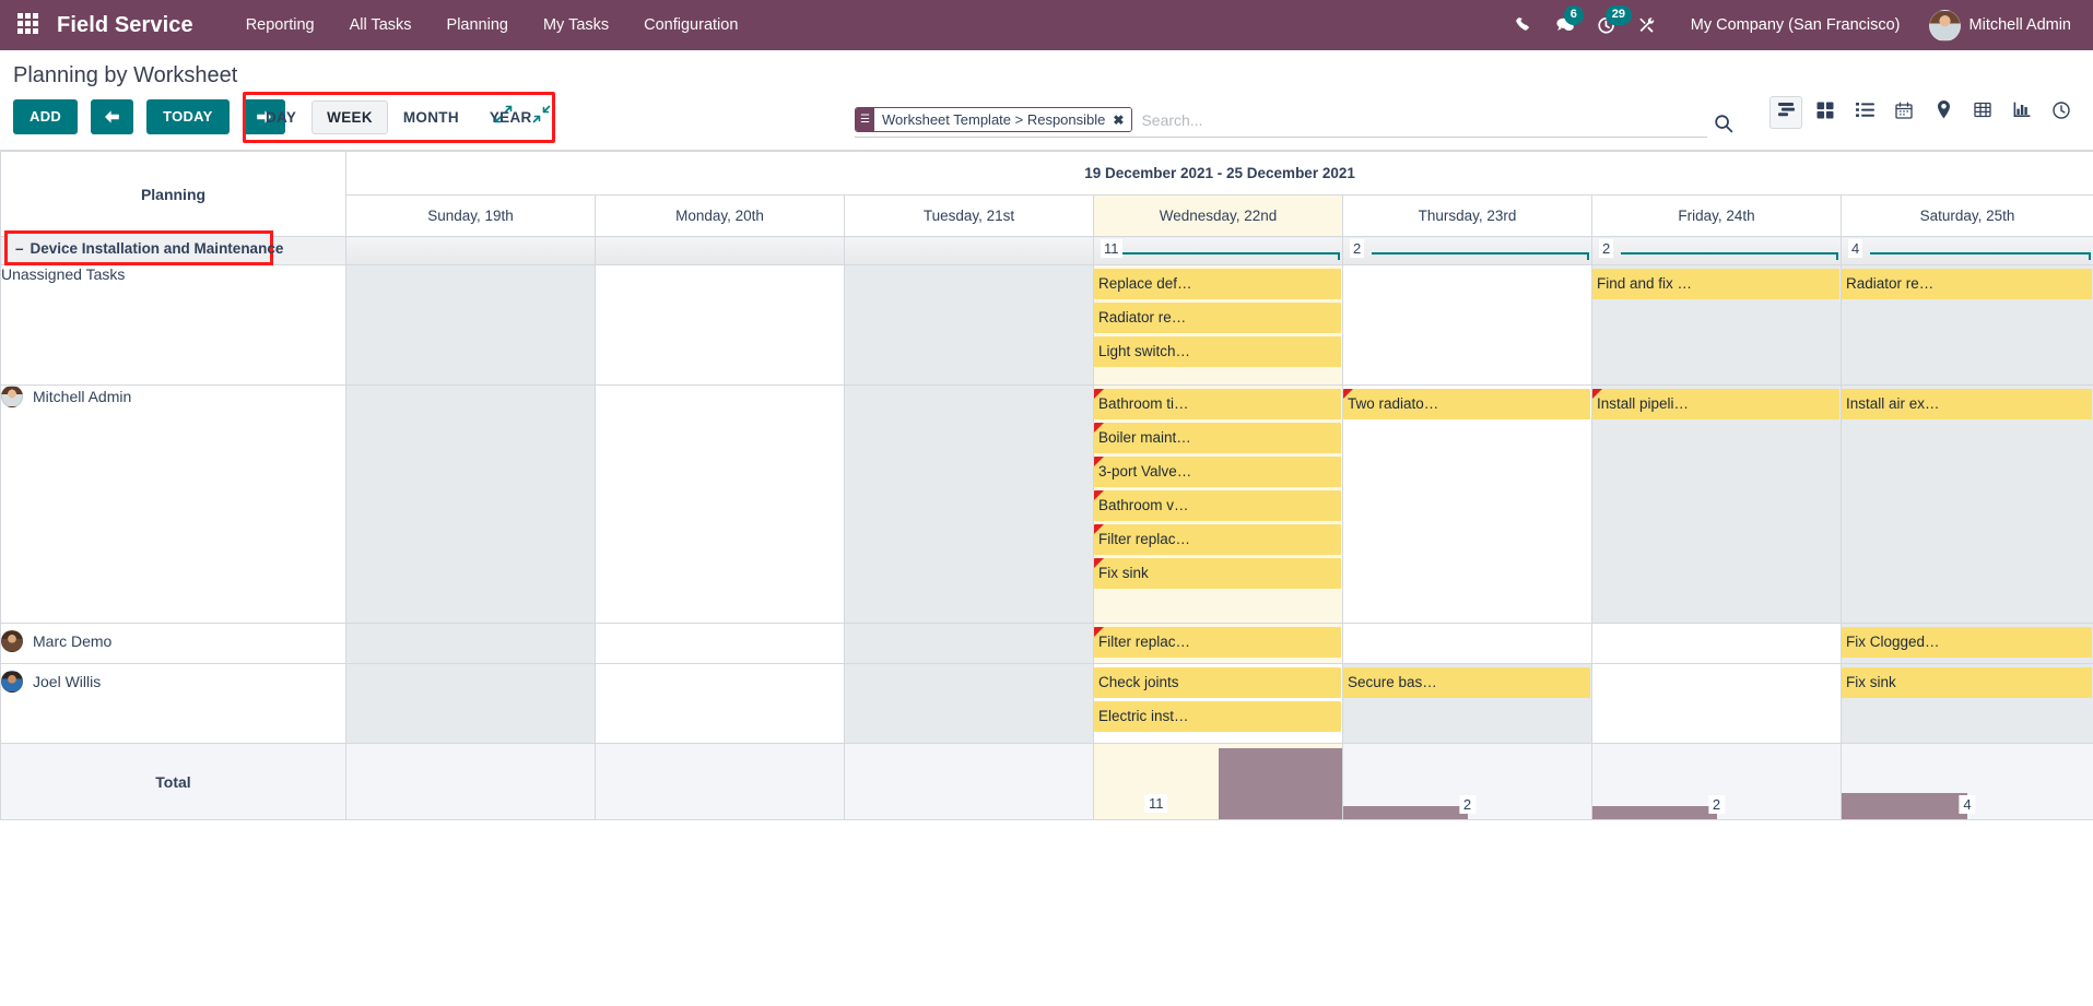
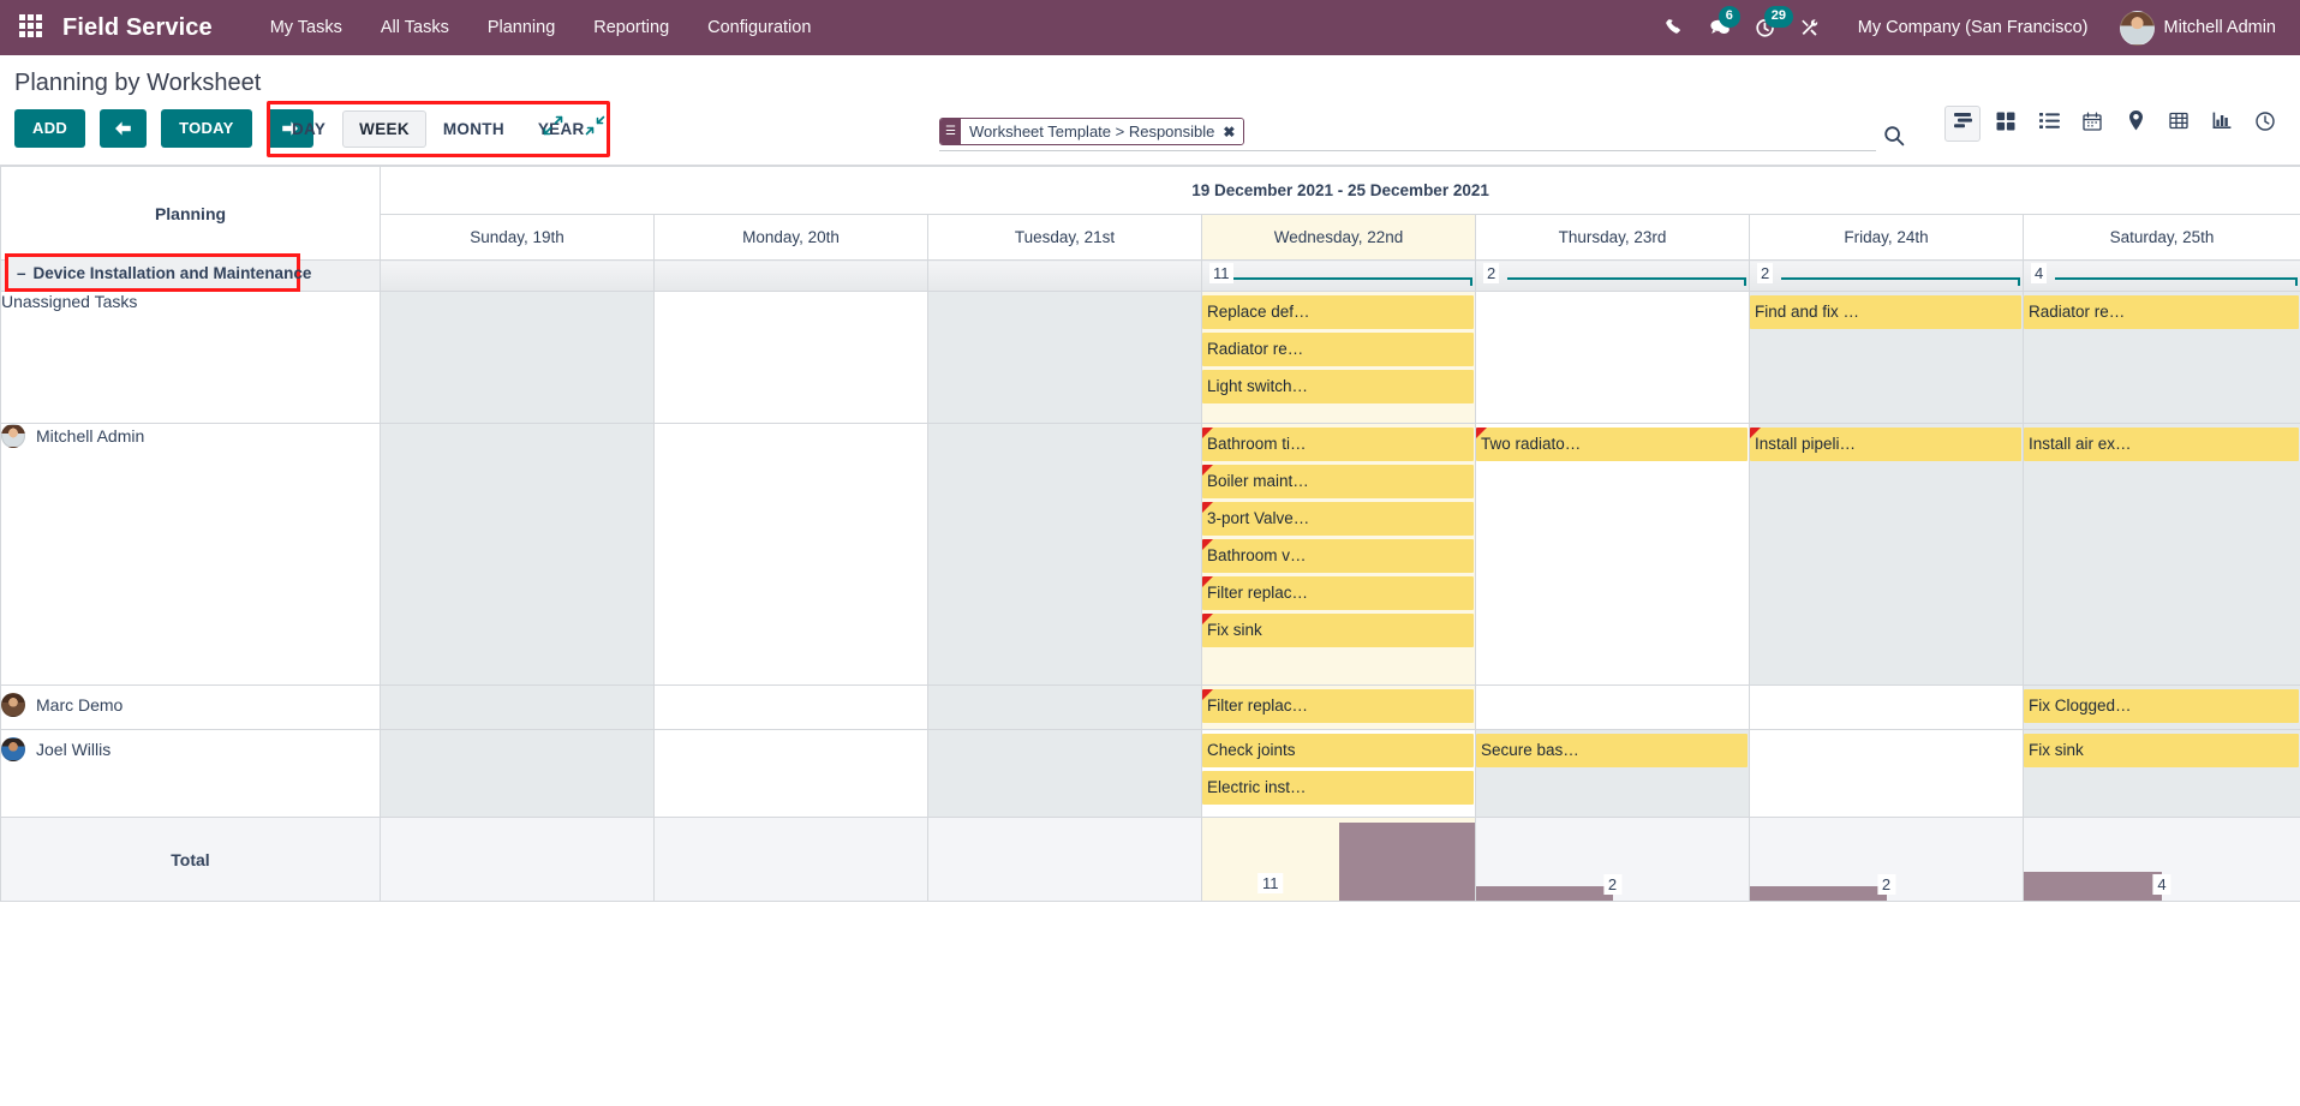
  Field Service
- Reporting
+ My Tasks
  All Tasks
  Planning
- My Tasks
+ Reporting
  Configuration
  6
  29
  My Company (San Francisco)
  Mitchell Admin
  Planning by Worksheet
  ADD
  TODAY
  DAY
  WEEK
  MONTH
  YEAR
  ☰
  Worksheet Template > Responsible
  ✖
- Search...
  Planning	19 December 2021 - 25 December 2021
  Sunday, 19th	Monday, 20th	Tuesday, 21st	Wednesday, 22nd	Thursday, 23rd	Friday, 24th	Saturday, 25th
  – Device Installation and Maintenance				11	2	2	4
  Unassigned Tasks				Replace def… Radiator re… Light switch…		Find and fix …	Radiator re…
  Mitchell Admin				Bathroom ti… Boiler maint… 3-port Valve… Bathroom v… Filter replac… Fix sink	Two radiato…	Install pipeli…	Install air ex…
  Marc Demo				Filter replac…			Fix Clogged…
  Joel Willis				Check joints Electric inst…	Secure bas…		Fix sink
  Total				11	2	2	4
